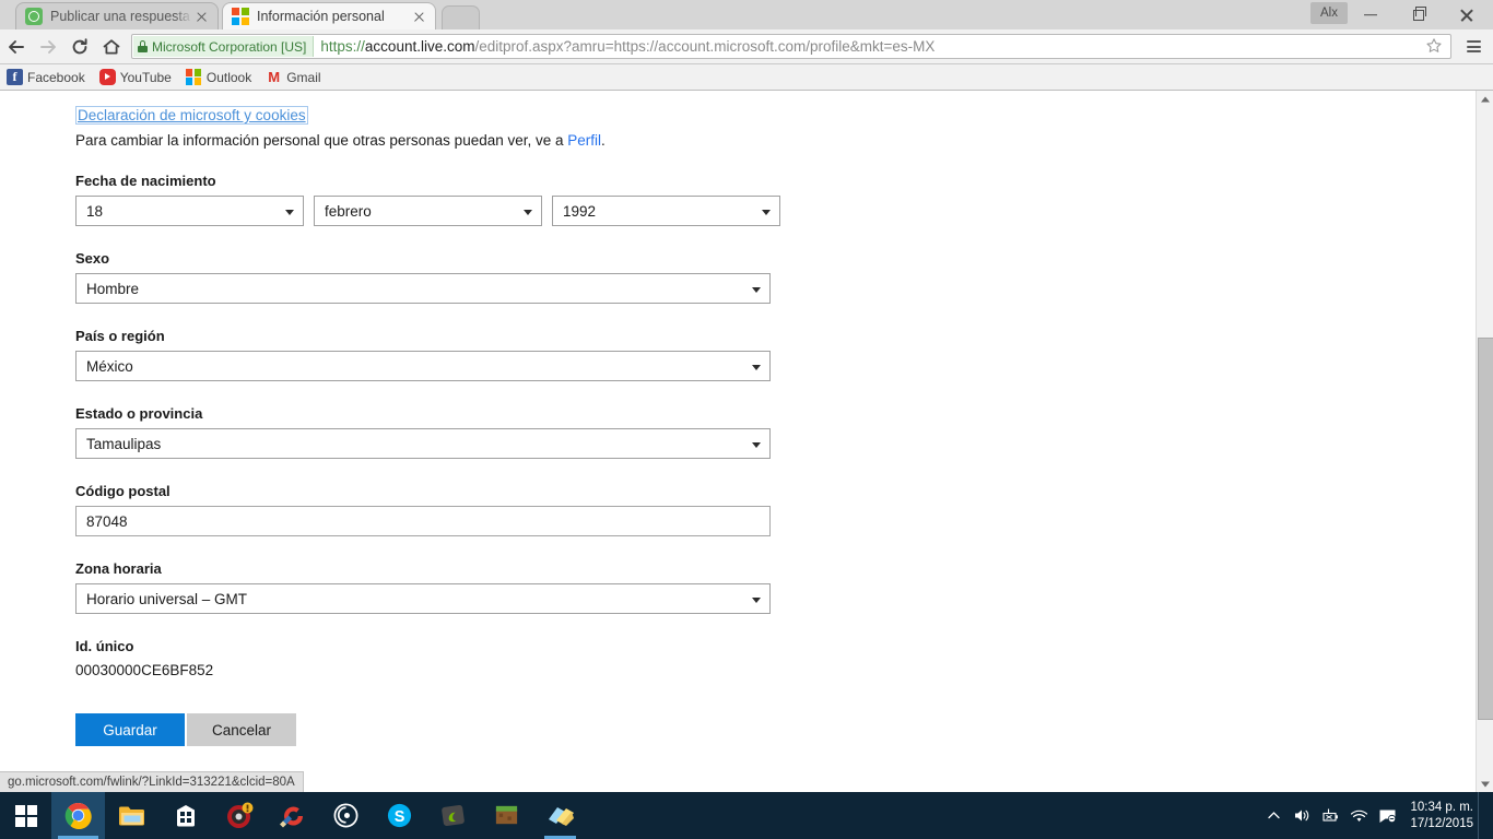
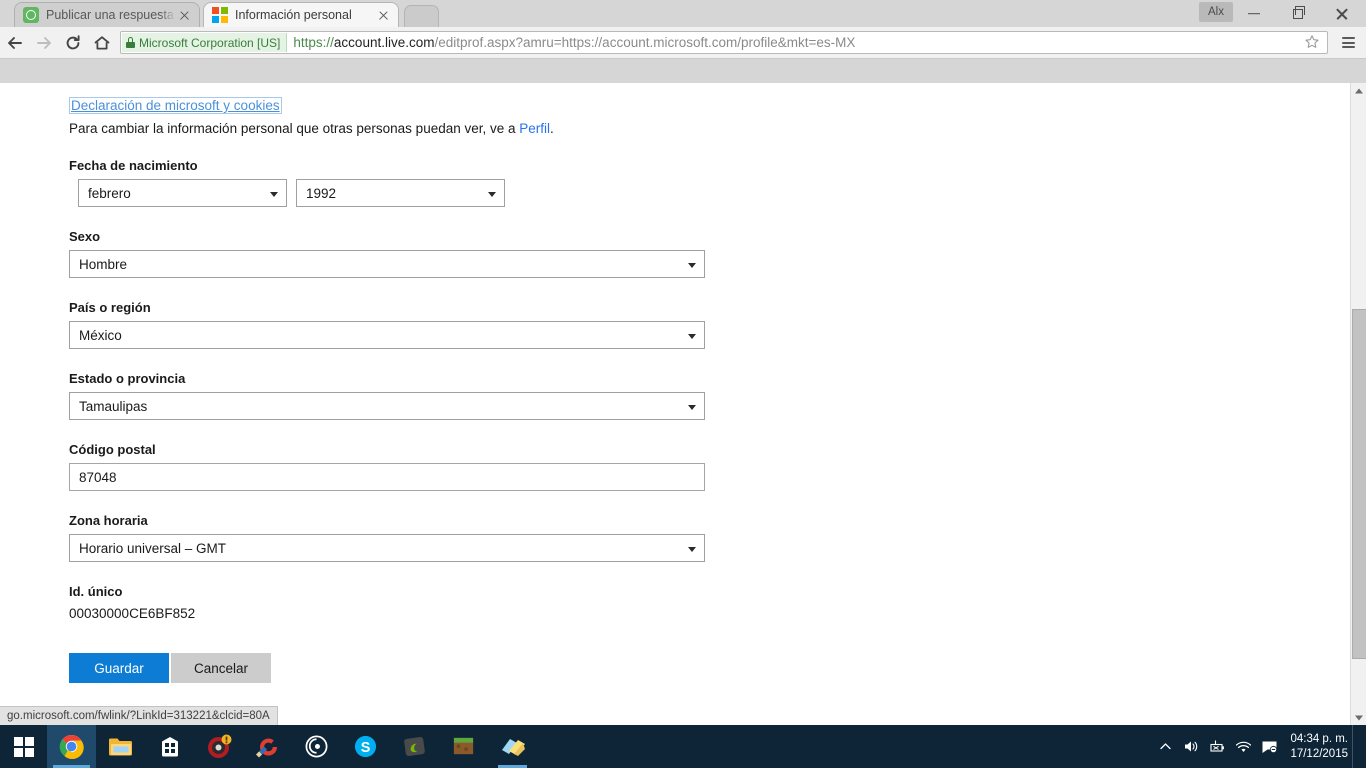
  Publicar una respuesta
  Información personal
  Alx
  Microsoft Corporation [US]
  https://account.live.com/editprof.aspx?amru=https://account.microsoft.com/profile&mkt=es-MX
- f
- Facebook
- YouTube
- Outlook
- M
- Gmail
  Declaración de microsoft y cookies
  Para cambiar la información personal que otras personas puedan ver, ve a Perfil.
  Fecha de nacimiento
- 18
  febrero
  1992
  Sexo
  Hombre
  País o región
  México
  Estado o provincia
  Tamaulipas
  Código postal
  87048
  Zona horaria
  Horario universal – GMT
  Id. único
  00030000CE6BF852
  Guardar
  Cancelar
  go.microsoft.com/fwlink/?LinkId=313221&clcid=80A
  S
- 10:34 p. m.
+ 04:34 p. m.
  17/12/2015
